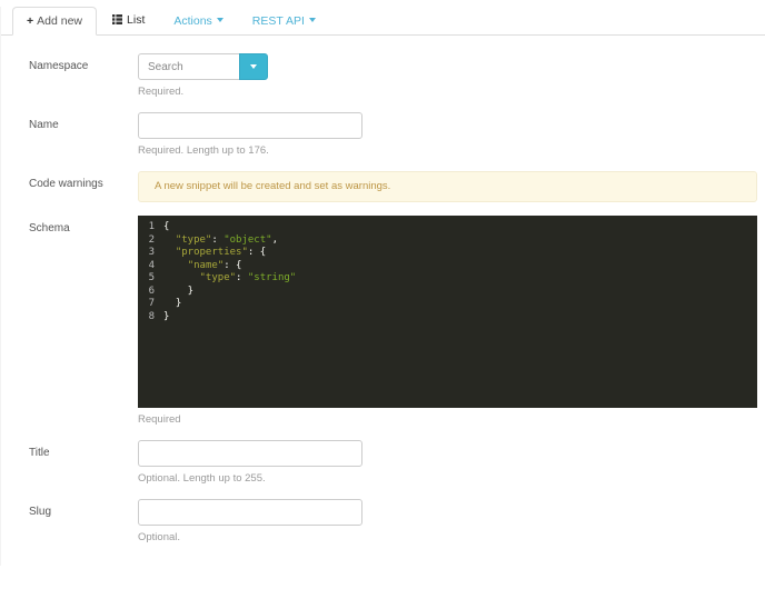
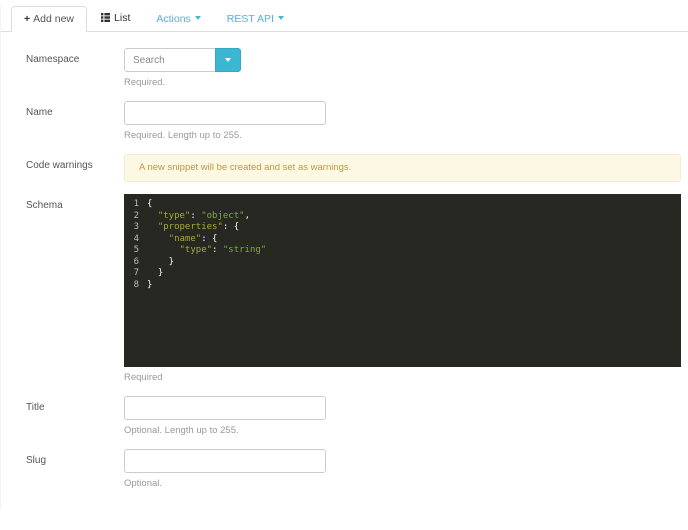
  + Add new
  List
  Actions
  REST API
  Namespace
  Search
  Required.
  Name
- Required. Length up to 176.
+ Required. Length up to 255.
  Code warnings
  A new snippet will be created and set as warnings.
  Schema
  1
  {
  2
  "type": "object",
  3
  "properties": {
  4
  "name": {
  5
  "type": "string"
  6
  }
  7
  }
  8
  }
  Required
  Title
  Optional. Length up to 255.
  Slug
  Optional.
